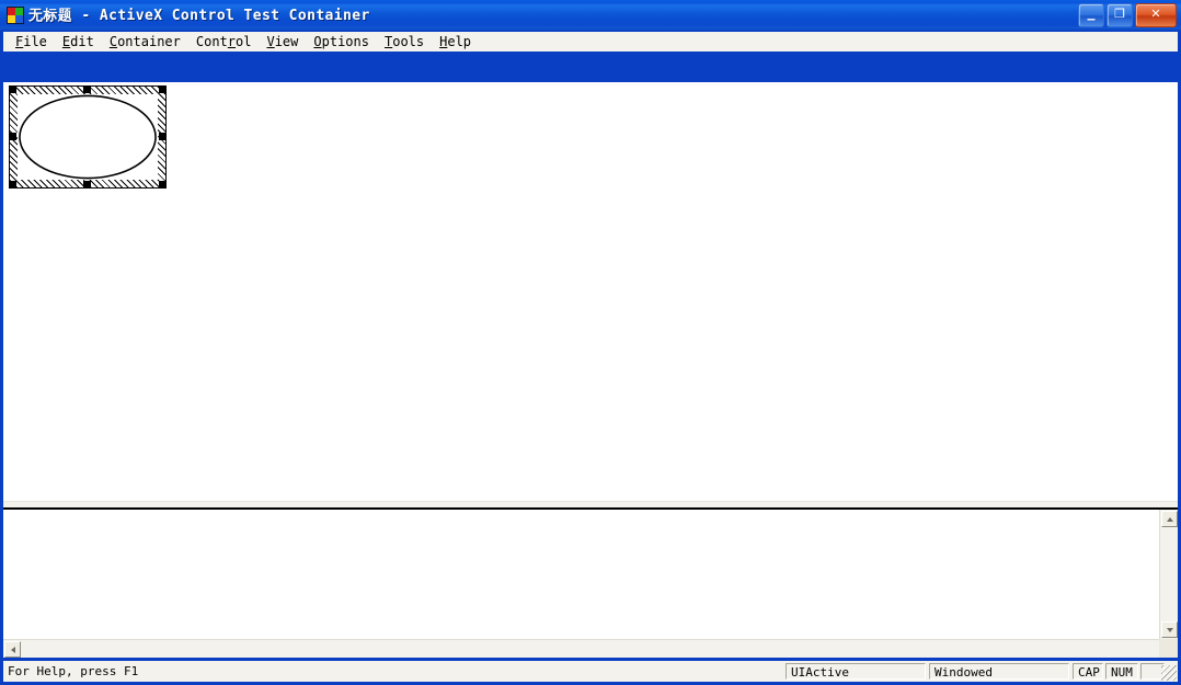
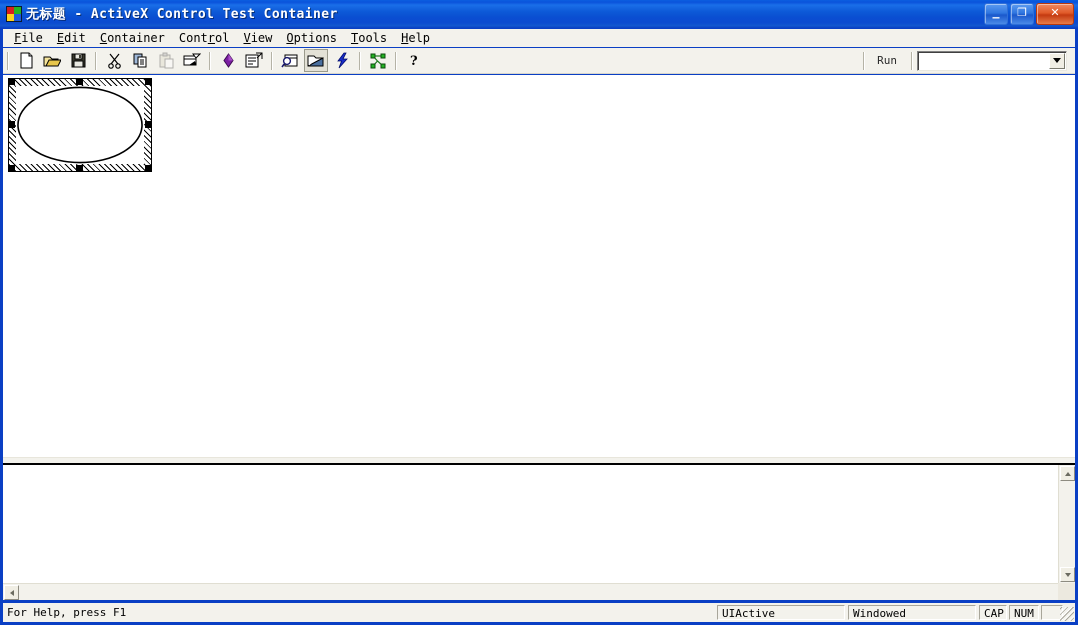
  无标题 - ActiveX Control Test Container
  _
  ❐
  ✕
  File
  Edit
  Container
  Control
  View
  Options
  Tools
  Help
+ ?
+ Run
  For Help, press F1
  UIActive
  Windowed
  CAP
  NUM
